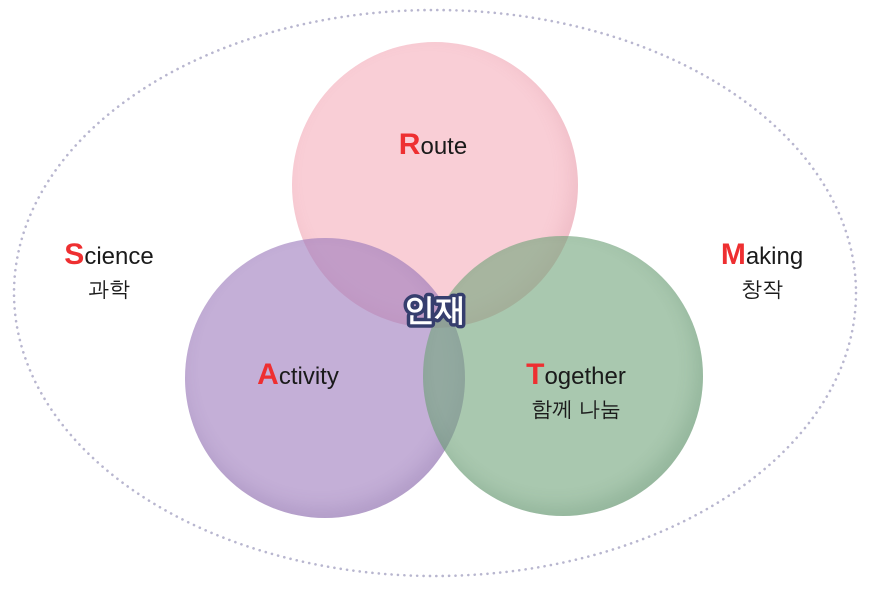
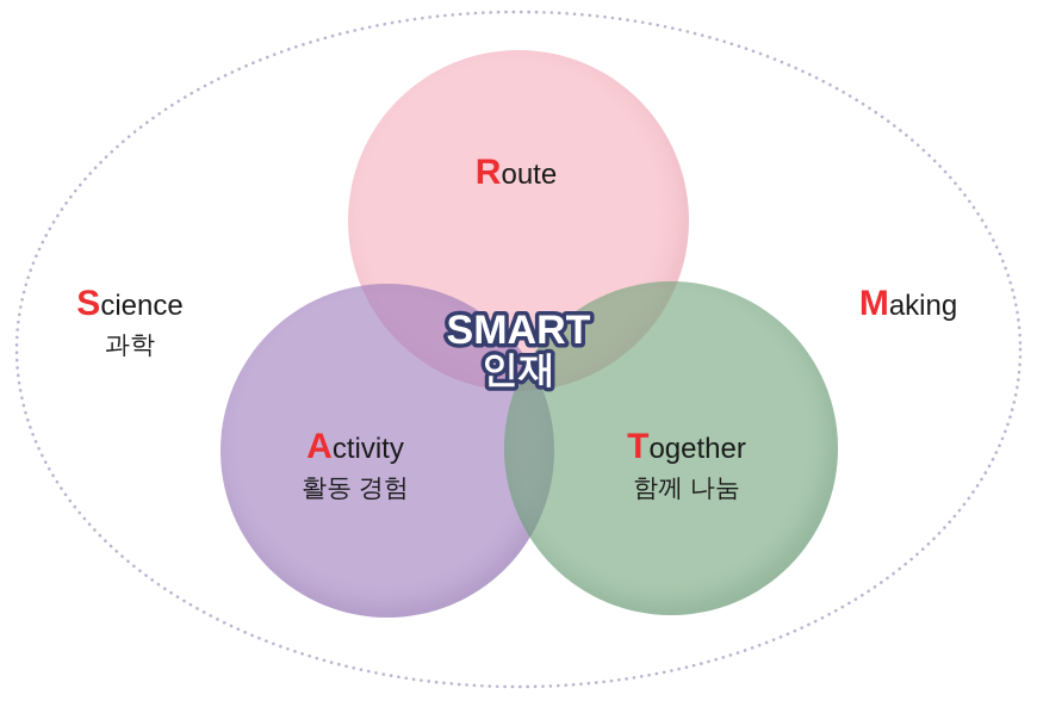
  Route
  Science
  과학
  Making
- 창작
  Activity
+ 활동 경험
  Together
  함께 나눔
+ SMART
  인재
